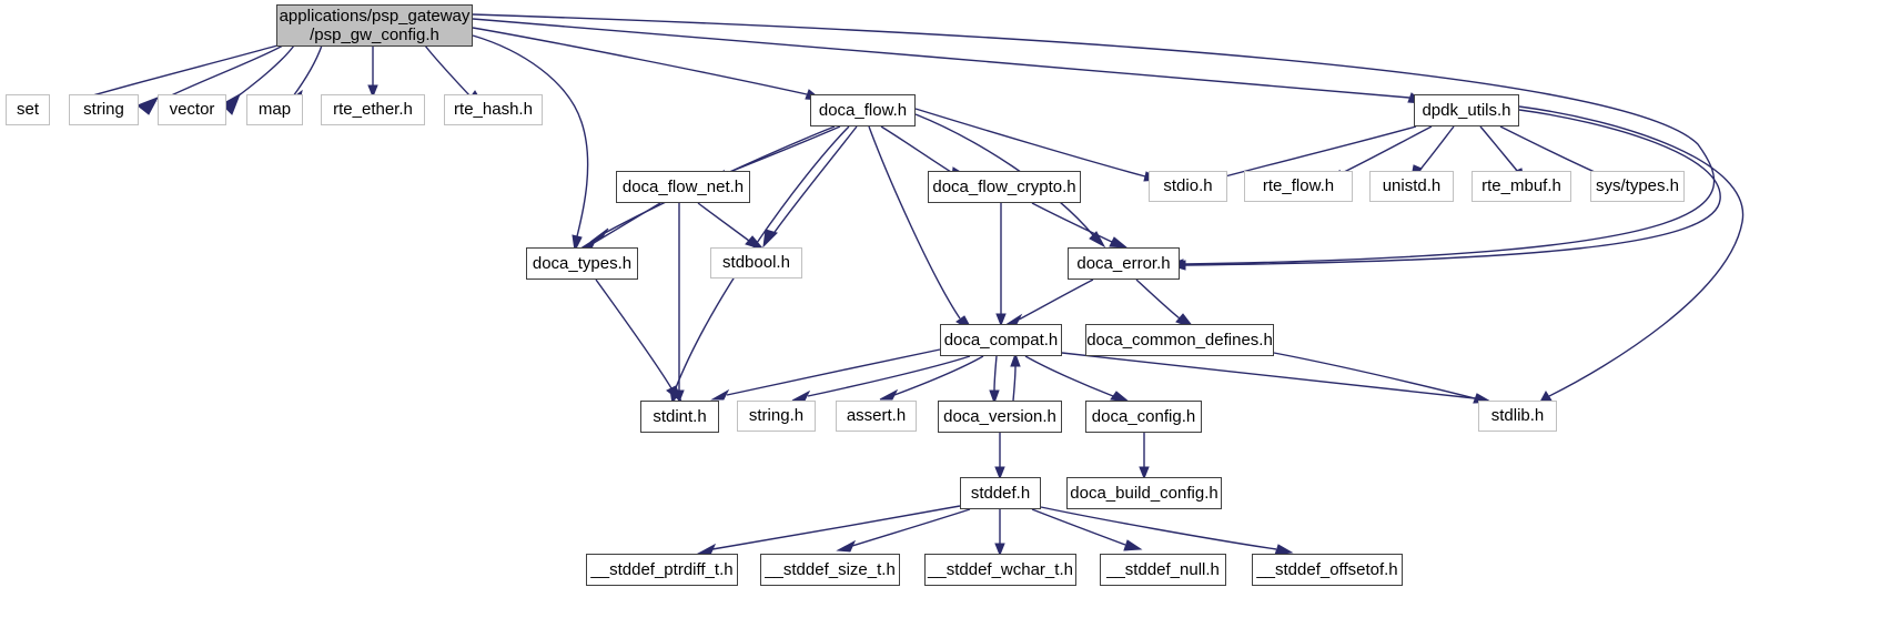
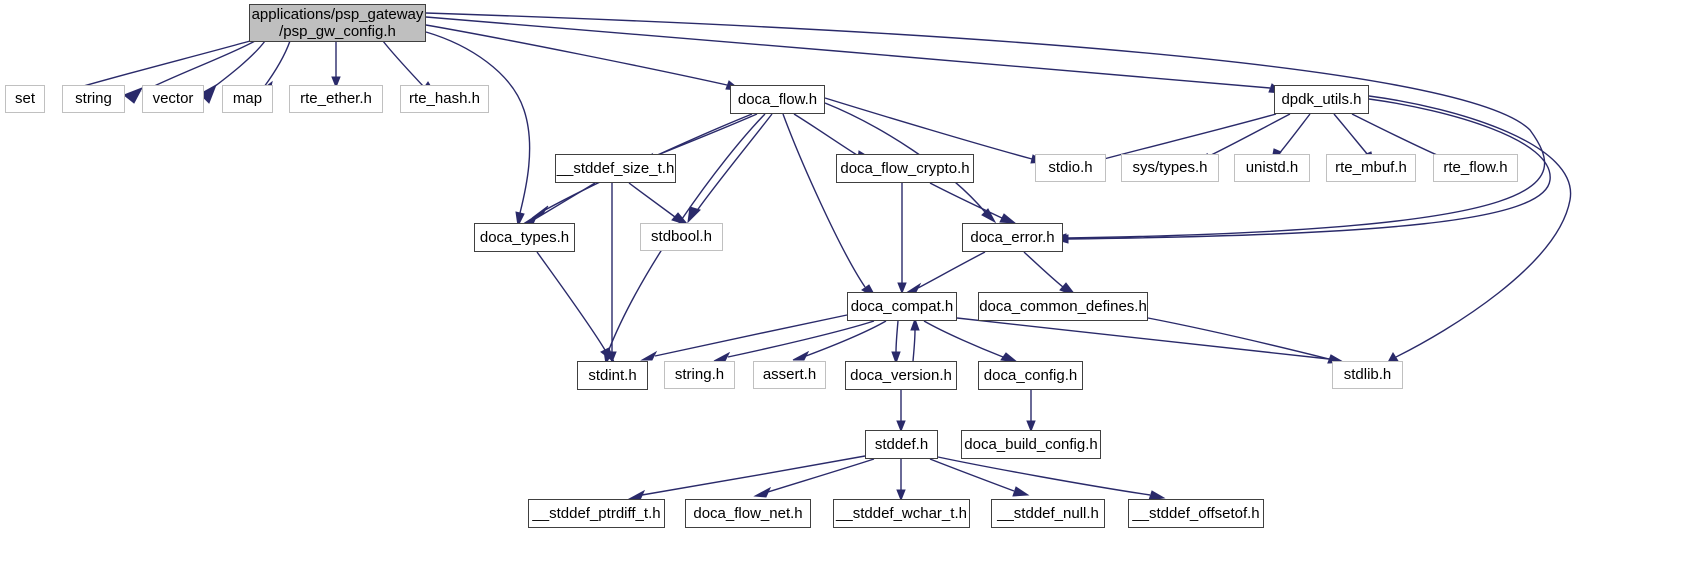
  applications/psp_gateway
  /psp_gw_config.h
  set
  string
  vector
  map
  rte_ether.h
  rte_hash.h
  doca_flow.h
  dpdk_utils.h
  stdio.h
- rte_flow.h
+ sys/types.h
  unistd.h
  rte_mbuf.h
- sys/types.h
+ rte_flow.h
- doca_flow_net.h
+ __stddef_size_t.h
  doca_flow_crypto.h
  doca_types.h
  stdbool.h
  doca_error.h
  doca_compat.h
  doca_common_defines.h
  stdint.h
  string.h
  assert.h
  doca_version.h
  doca_config.h
  stdlib.h
  stddef.h
  doca_build_config.h
  __stddef_ptrdiff_t.h
- __stddef_size_t.h
+ doca_flow_net.h
  __stddef_wchar_t.h
  __stddef_null.h
  __stddef_offsetof.h
